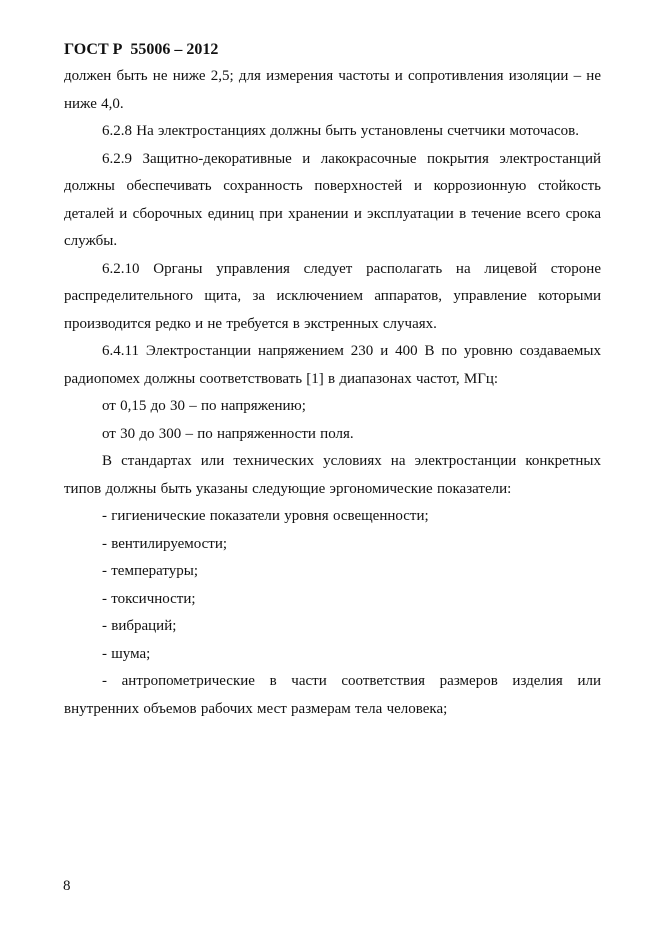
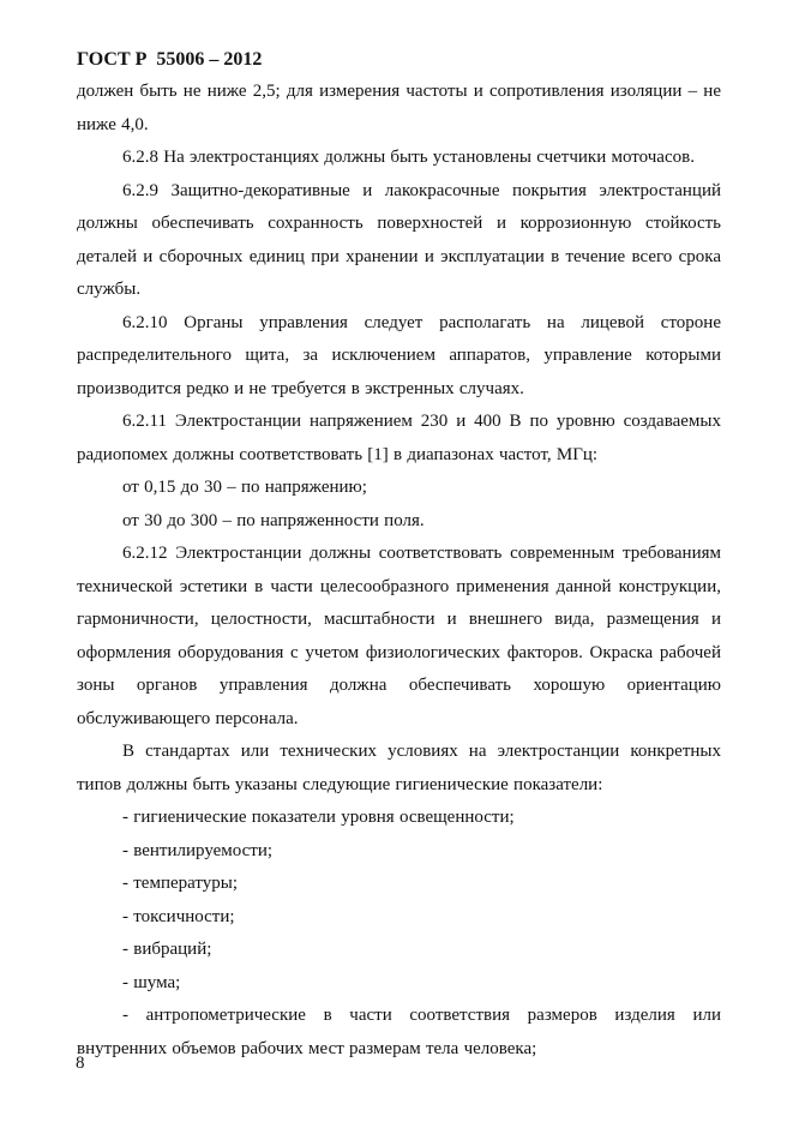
  ГОСТ Р 55006 – 2012
  должен быть не ниже 2,5; для измерения частоты и сопротивления изоляции – не ниже 4,0.
  6.2.8 На электростанциях должны быть установлены счетчики моточасов.
  6.2.9 Защитно-декоративные и лакокрасочные покрытия электростанций должны обеспечивать сохранность поверхностей и коррозионную стойкость деталей и сборочных единиц при хранении и эксплуатации в течение всего срока службы.
  6.2.10 Органы управления следует располагать на лицевой стороне распределительного щита, за исключением аппаратов, управление которыми производится редко и не требуется в экстренных случаях.
- 6.4.11 Электростанции напряжением 230 и 400 В по уровню создаваемых радиопомех должны соответствовать [1] в диапазонах частот, МГц:
+ 6.2.11 Электростанции напряжением 230 и 400 В по уровню создаваемых радиопомех должны соответствовать [1] в диапазонах частот, МГц:
  от 0,15 до 30 – по напряжению;
  от 30 до 300 – по напряженности поля.
+ 6.2.12 Электростанции должны соответствовать современным требованиям технической эстетики в части целесообразного применения данной конструкции, гармоничности, целостности, масштабности и внешнего вида, размещения и оформления оборудования с учетом физиологических факторов. Окраска рабочей зоны органов управления должна обеспечивать хорошую ориентацию обслуживающего персонала.
- В стандартах или технических условиях на электростанции конкретных типов должны быть указаны следующие эргономические показатели:
+ В стандартах или технических условиях на электростанции конкретных типов должны быть указаны следующие гигиенические показатели:
  - гигиенические показатели уровня освещенности;
  - вентилируемости;
  - температуры;
  - токсичности;
  - вибраций;
  - шума;
  - антропометрические в части соответствия размеров изделия или внутренних объемов рабочих мест размерам тела человека;
  8
